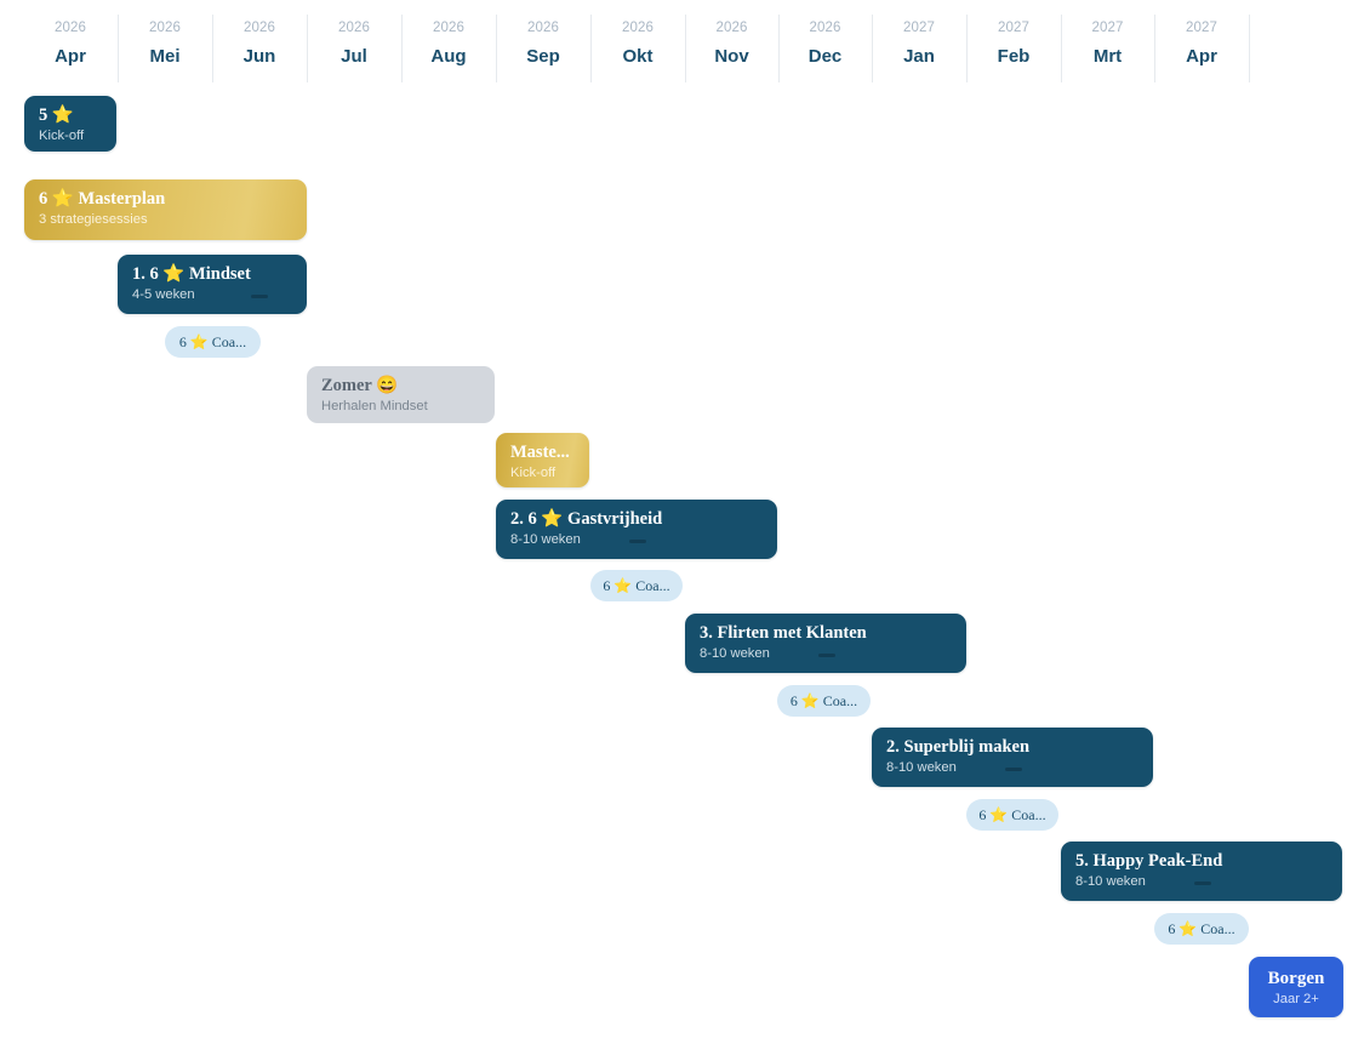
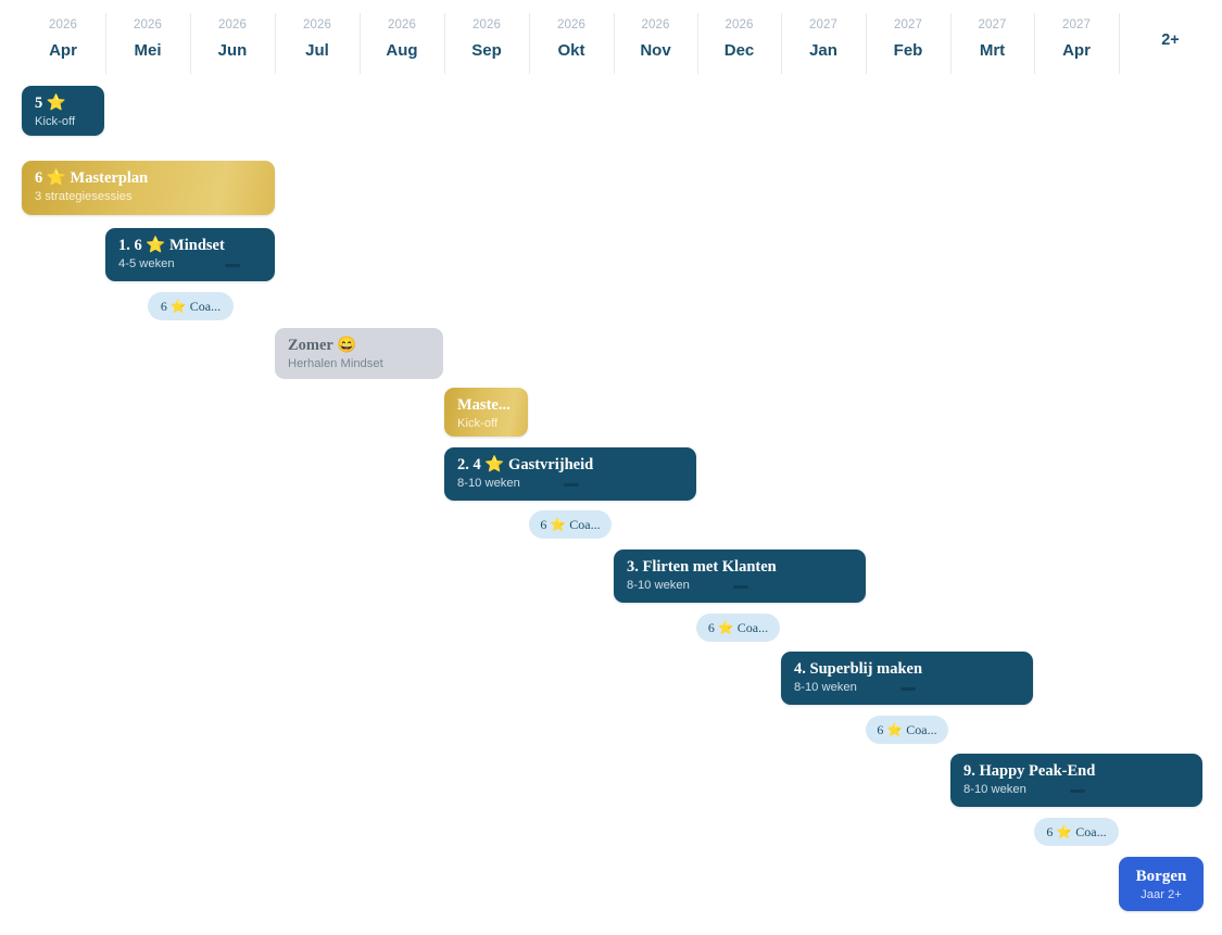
  2026
  Apr
  2026
  Mei
  2026
  Jun
  2026
  Jul
  2026
  Aug
  2026
  Sep
  2026
  Okt
  2026
  Nov
  2026
  Dec
  2027
  Jan
  2027
  Feb
  2027
  Mrt
  2027
  Apr
+ 2+
  5 ⭐
  Kick-off
  6 ⭐ Masterplan
  3 strategiesessies
  1. 6 ⭐ Mindset
  4-5 weken
  6 ⭐ Coa...
  Zomer 😄
  Herhalen Mindset
  Maste...
  Kick-off
- 2. 6 ⭐ Gastvrijheid
+ 2. 4 ⭐ Gastvrijheid
  8-10 weken
  6 ⭐ Coa...
  3. Flirten met Klanten
  8-10 weken
  6 ⭐ Coa...
- 2. Superblij maken
+ 4. Superblij maken
  8-10 weken
  6 ⭐ Coa...
- 5. Happy Peak-End
+ 9. Happy Peak-End
  8-10 weken
  6 ⭐ Coa...
  Borgen
  Jaar 2+
